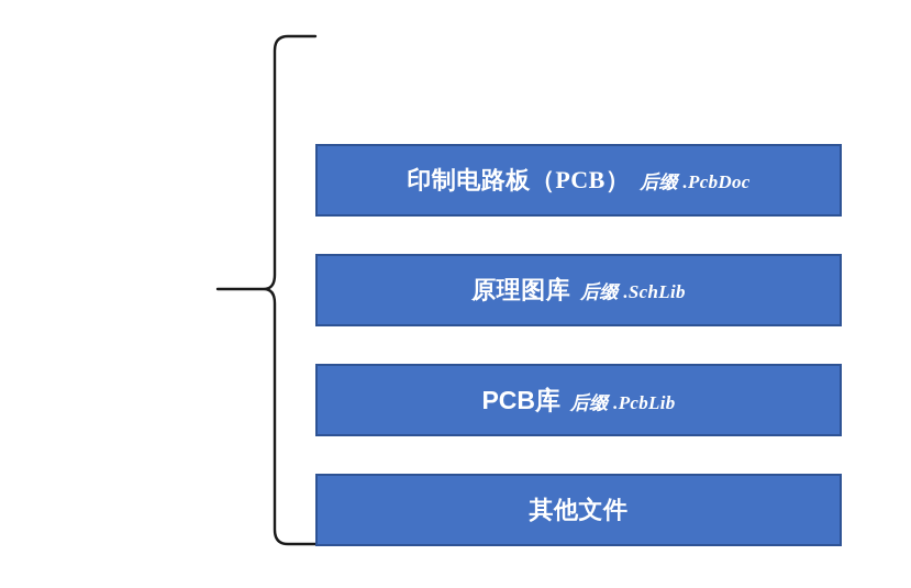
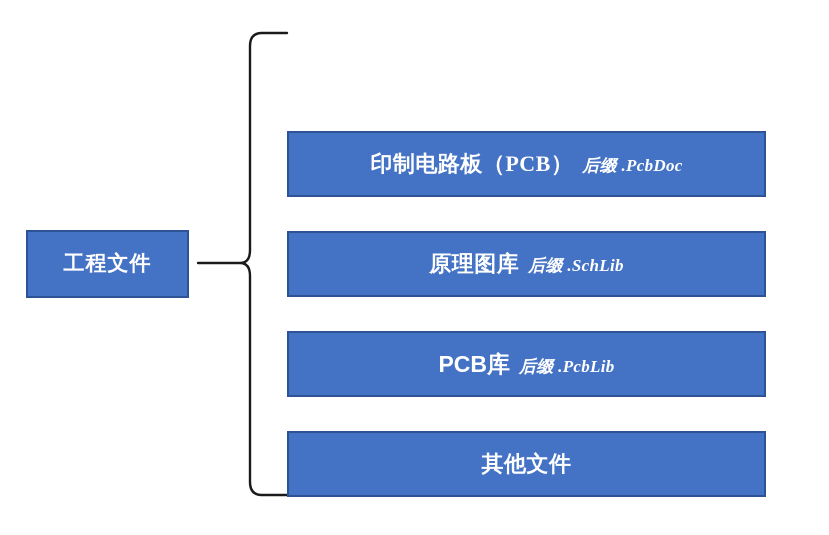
+ 工程文件
  印制电路板（PCB）
  后缀 .PcbDoc
  原理图库
  后缀 .SchLib
  PCB库
  后缀 .PcbLib
  其他文件
